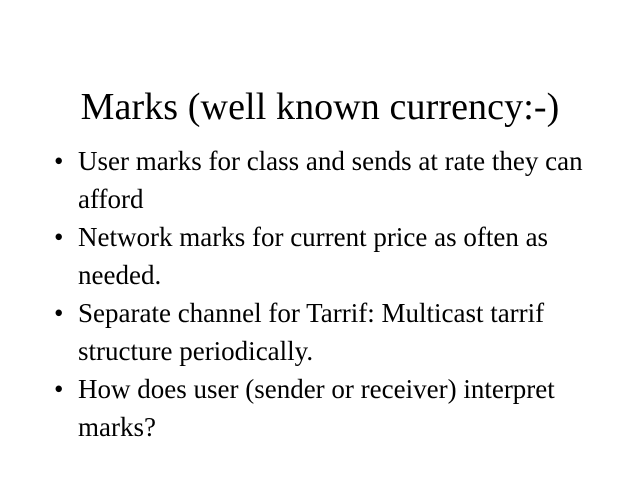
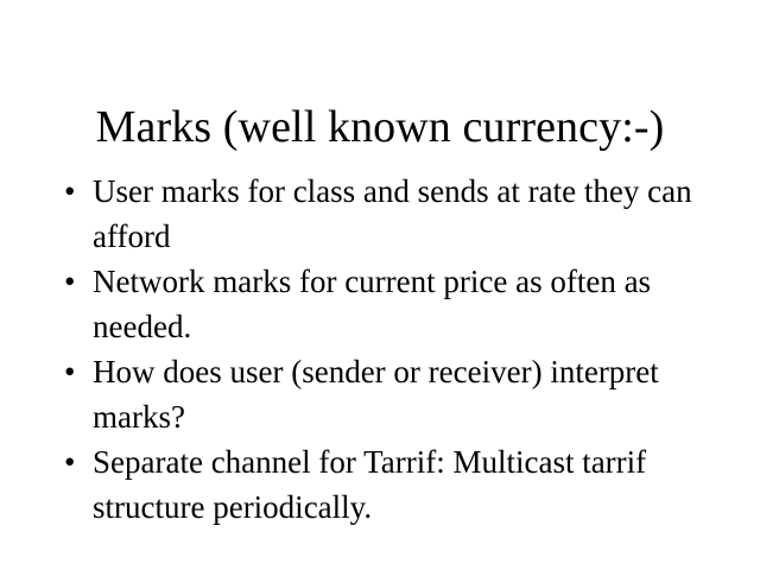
  Marks (well known currency:-)
  •
  User marks for class and sends at rate they can afford
  •
  Network marks for current price as often as needed.
  •
- Separate channel for Tarrif: Multicast tarrif structure periodically.
+ How does user (sender or receiver) interpret marks?
  •
- How does user (sender or receiver) interpret marks?
+ Separate channel for Tarrif: Multicast tarrif structure periodically.
